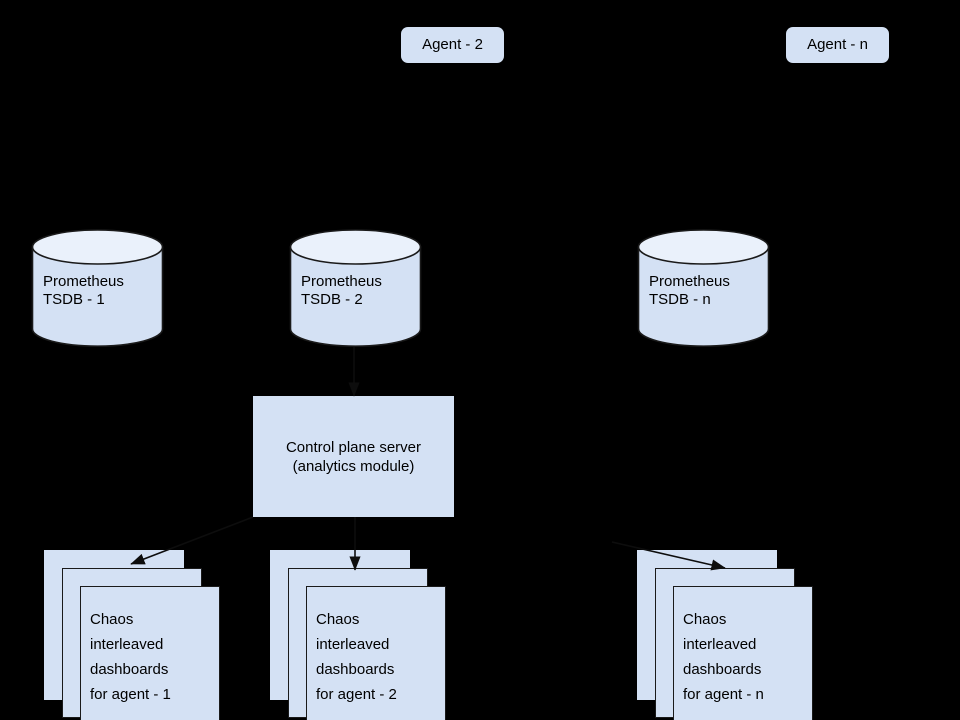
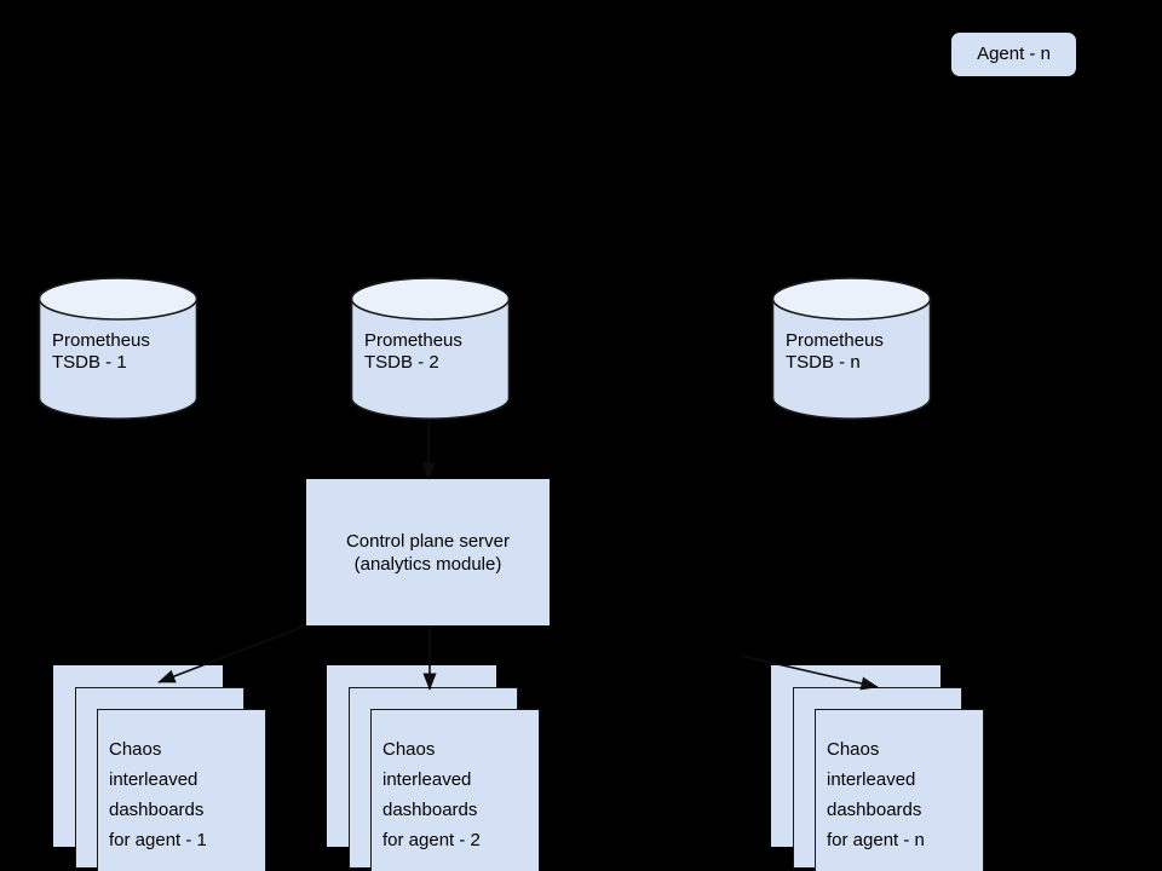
- Agent - 2
  Agent - n
  Prometheus
  TSDB - 1
  Prometheus
  TSDB - 2
  Prometheus
  TSDB - n
  Control plane server
  (analytics module)
  Chaos
  interleaved
  dashboards
  for agent - 1
  Chaos
  interleaved
  dashboards
  for agent - 2
  Chaos
  interleaved
  dashboards
  for agent - n
